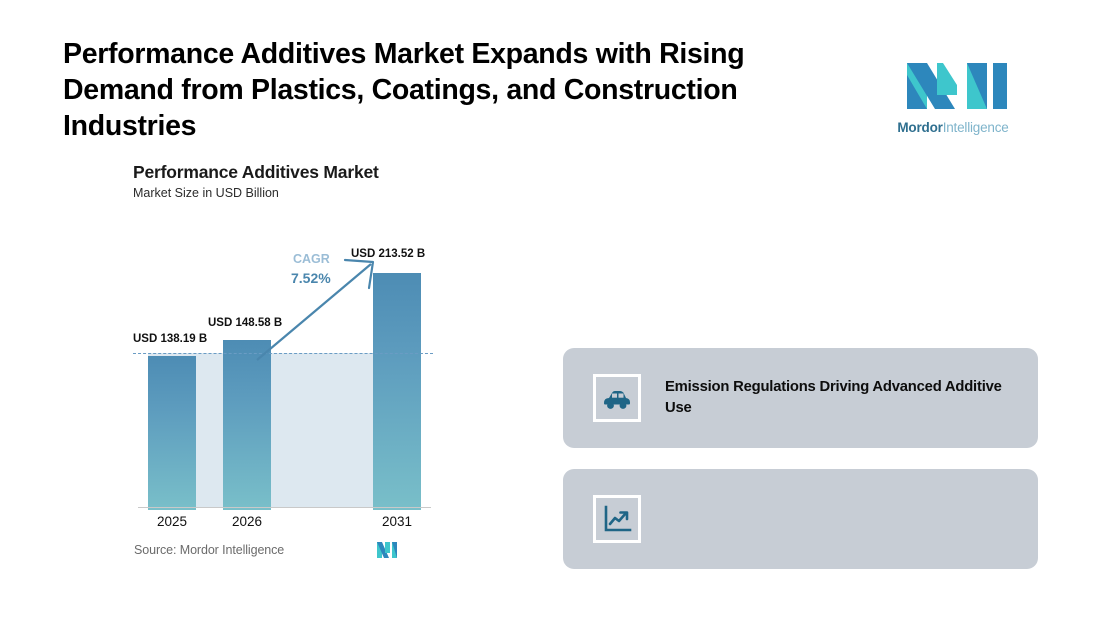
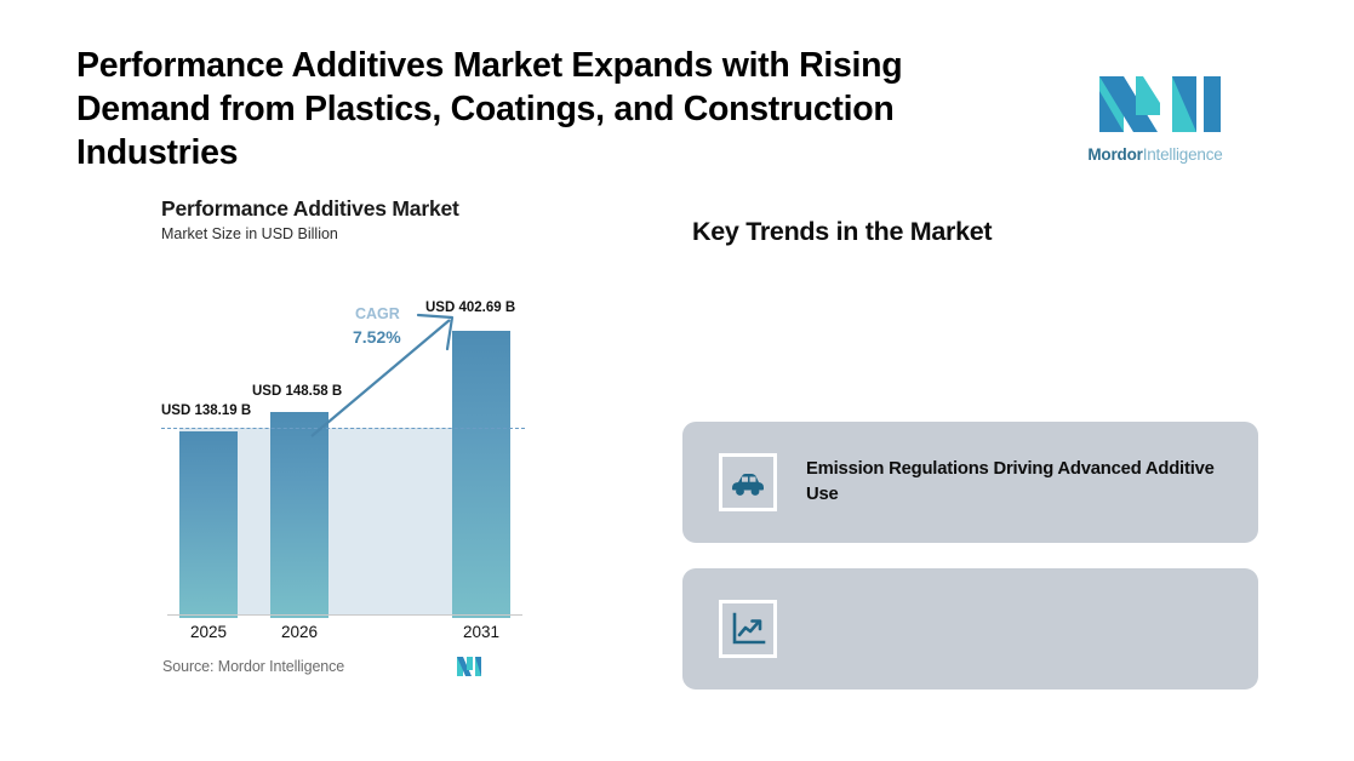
  Performance Additives Market Expands with Rising Demand from Plastics, Coatings, and Construction Industries
  MordorIntelligence
  Performance Additives Market
  Market Size in USD Billion
  CAGR
  7.52%
  USD 138.19 B
  USD 148.58 B
- USD 213.52 B
+ USD 402.69 B
  2025
  2026
  2031
  Source: Mordor Intelligence
+ Key Trends in the Market
  Emission Regulations Driving Advanced Additive Use
